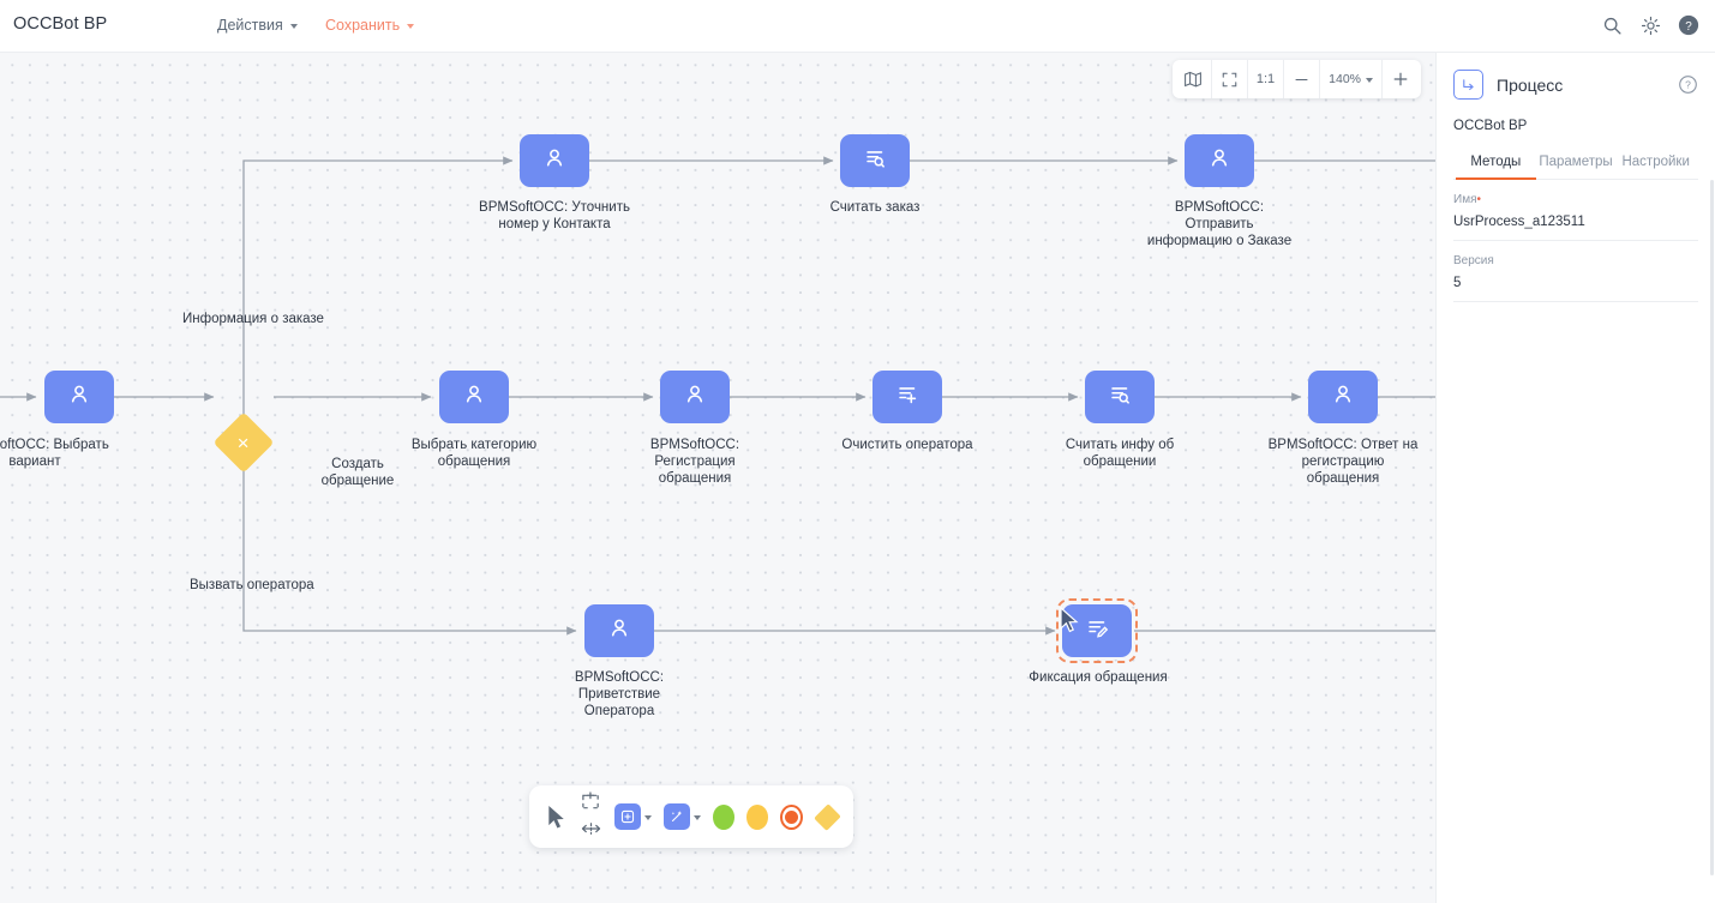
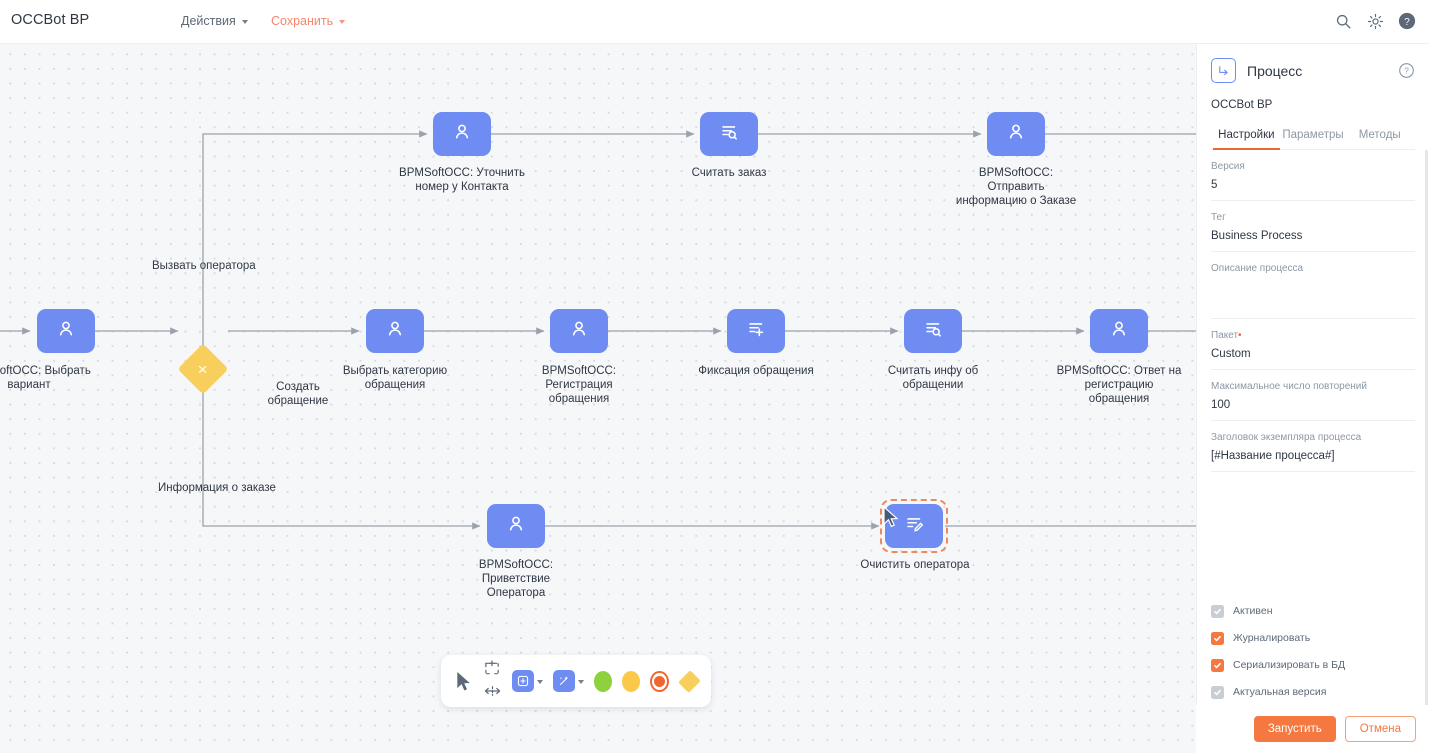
  OCCBot BP
  Действия
  Сохранить
  ?
  oftOCC: Выбрать
  вариант
  BPMSoftOCC: Уточнить
  номер у Контакта
  Считать заказ
  BPMSoftOCC:
  Отправить
  информацию о Заказе
  Выбрать категорию
  обращения
  BPMSoftOCC:
  Регистрация
  обращения
- Очистить оператора
+ Фиксация обращения
  Считать инфу об
  обращении
  BPMSoftOCC: Ответ на
  регистрацию
  обращения
  BPMSoftOCC:
  Приветствие
  Оператора
- Фиксация обращения
+ Очистить оператора
- Информация о заказе
+ Вызвать оператора
  Создать
  обращение
- Вызвать оператора
+ Информация о заказе
- 1:1
- 140%
  Процесс
  ?
  OCCBot BP
- Методы
+ Настройки
  Параметры
- Настройки
+ Методы
- Имя•
- UsrProcess_a123511
  Версия
  5
+ Тег
+ Business Process
+ Описание процесса
+ Пакет•
+ Custom
+ Максимальное число повторений
+ 100
+ Заголовок экземпляра процесса
+ [#Название процесса#]
+ Активен
+ Журналировать
+ Сериализировать в БД
+ Актуальная версия
+ Запустить
+ Отмена
